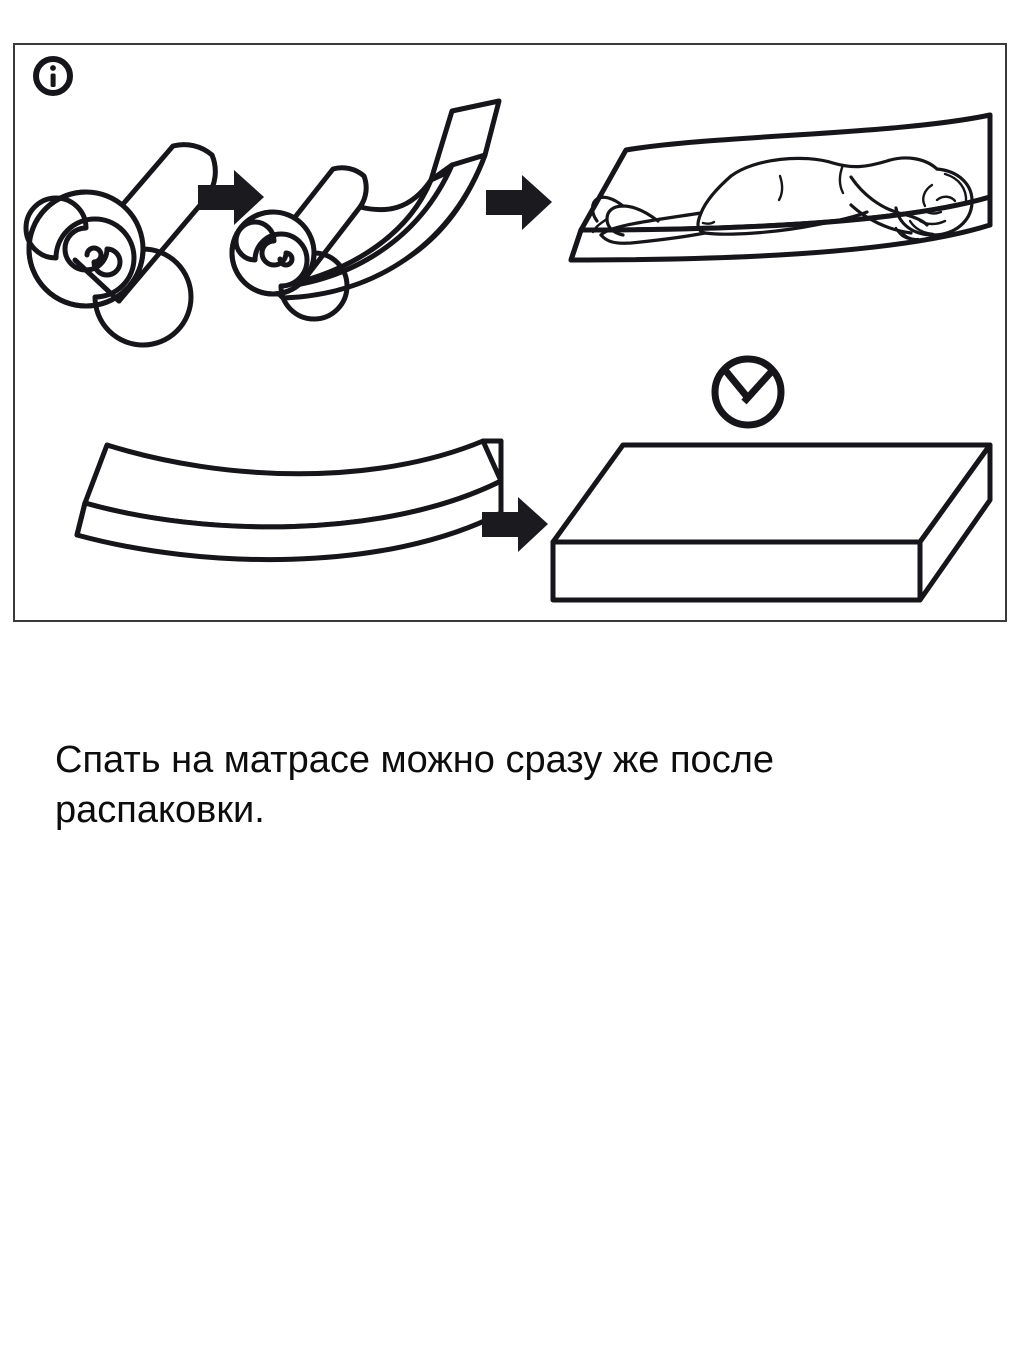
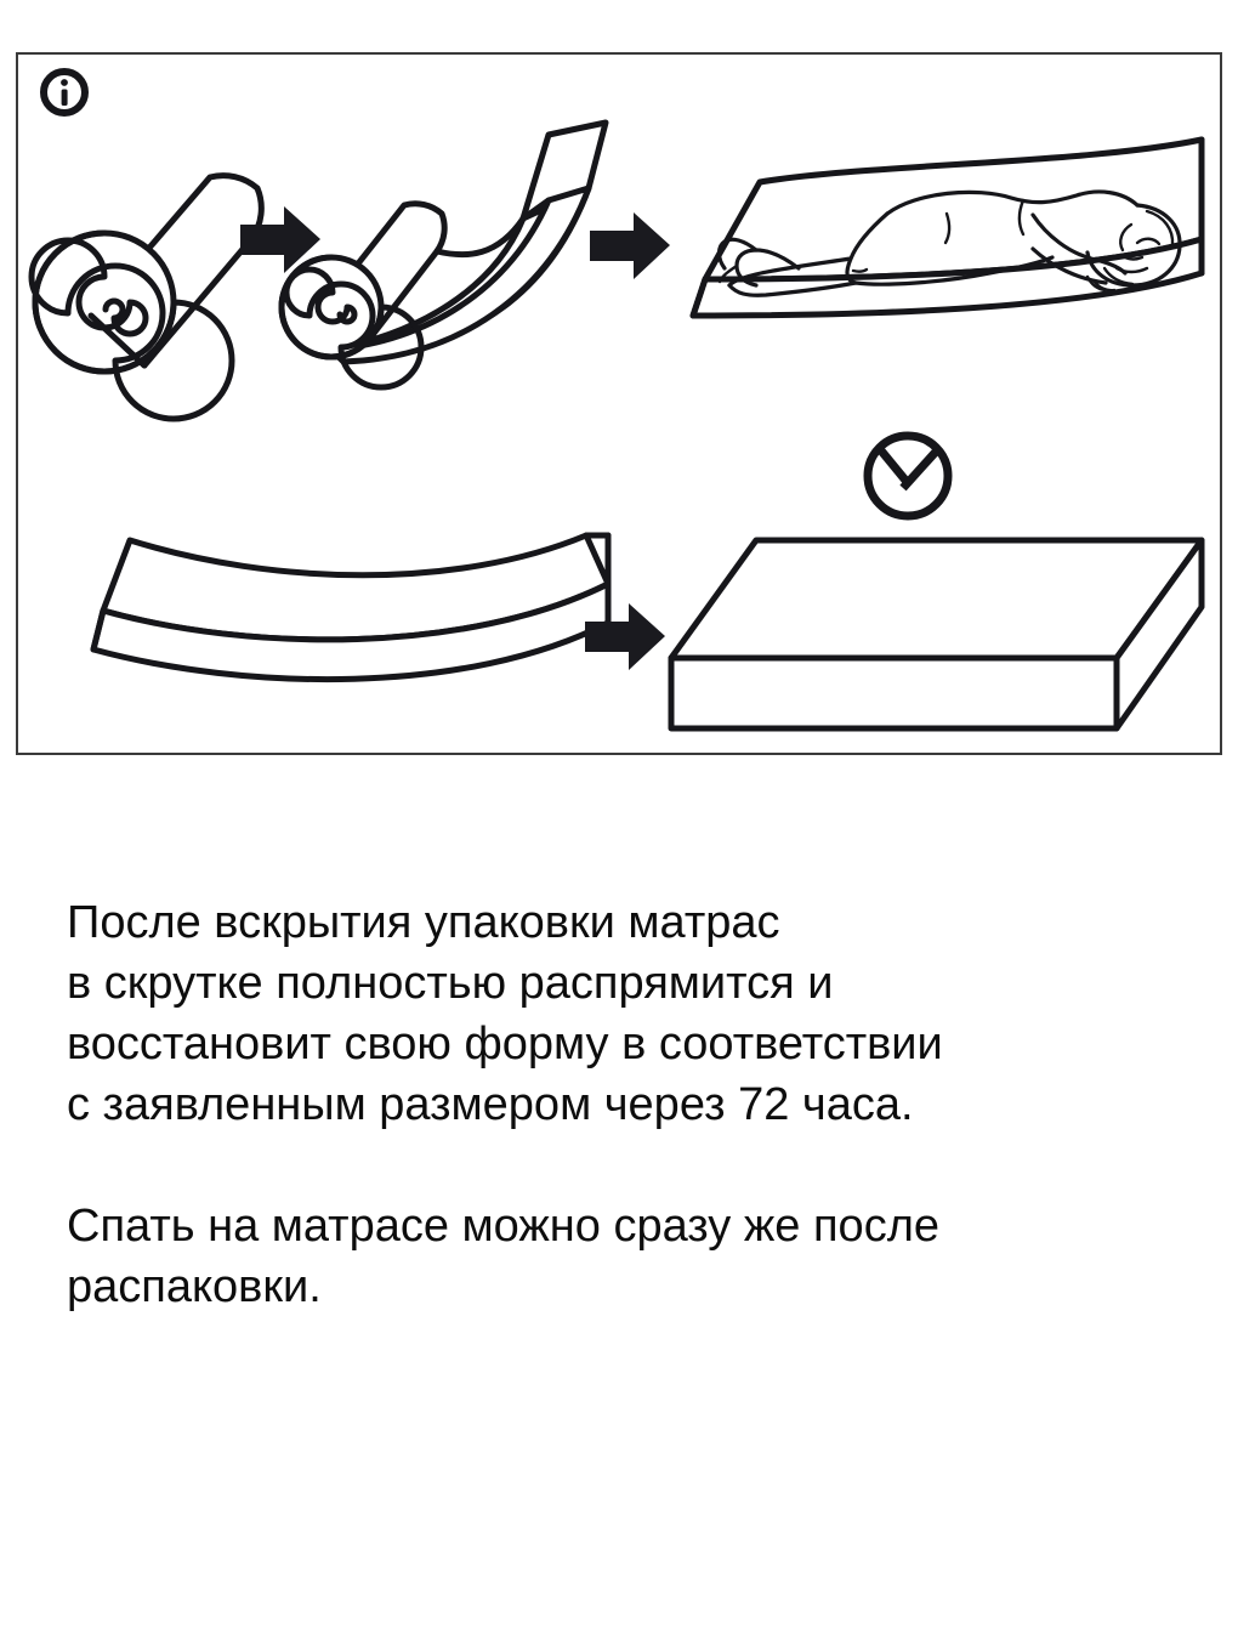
+ После вскрытия упаковки матрас
+ в скрутке полностью распрямится и
+ восстановит свою форму в соответствии
+ с заявленным размером через 72 часа.
  Спать на матрасе можно сразу же после
  распаковки.
